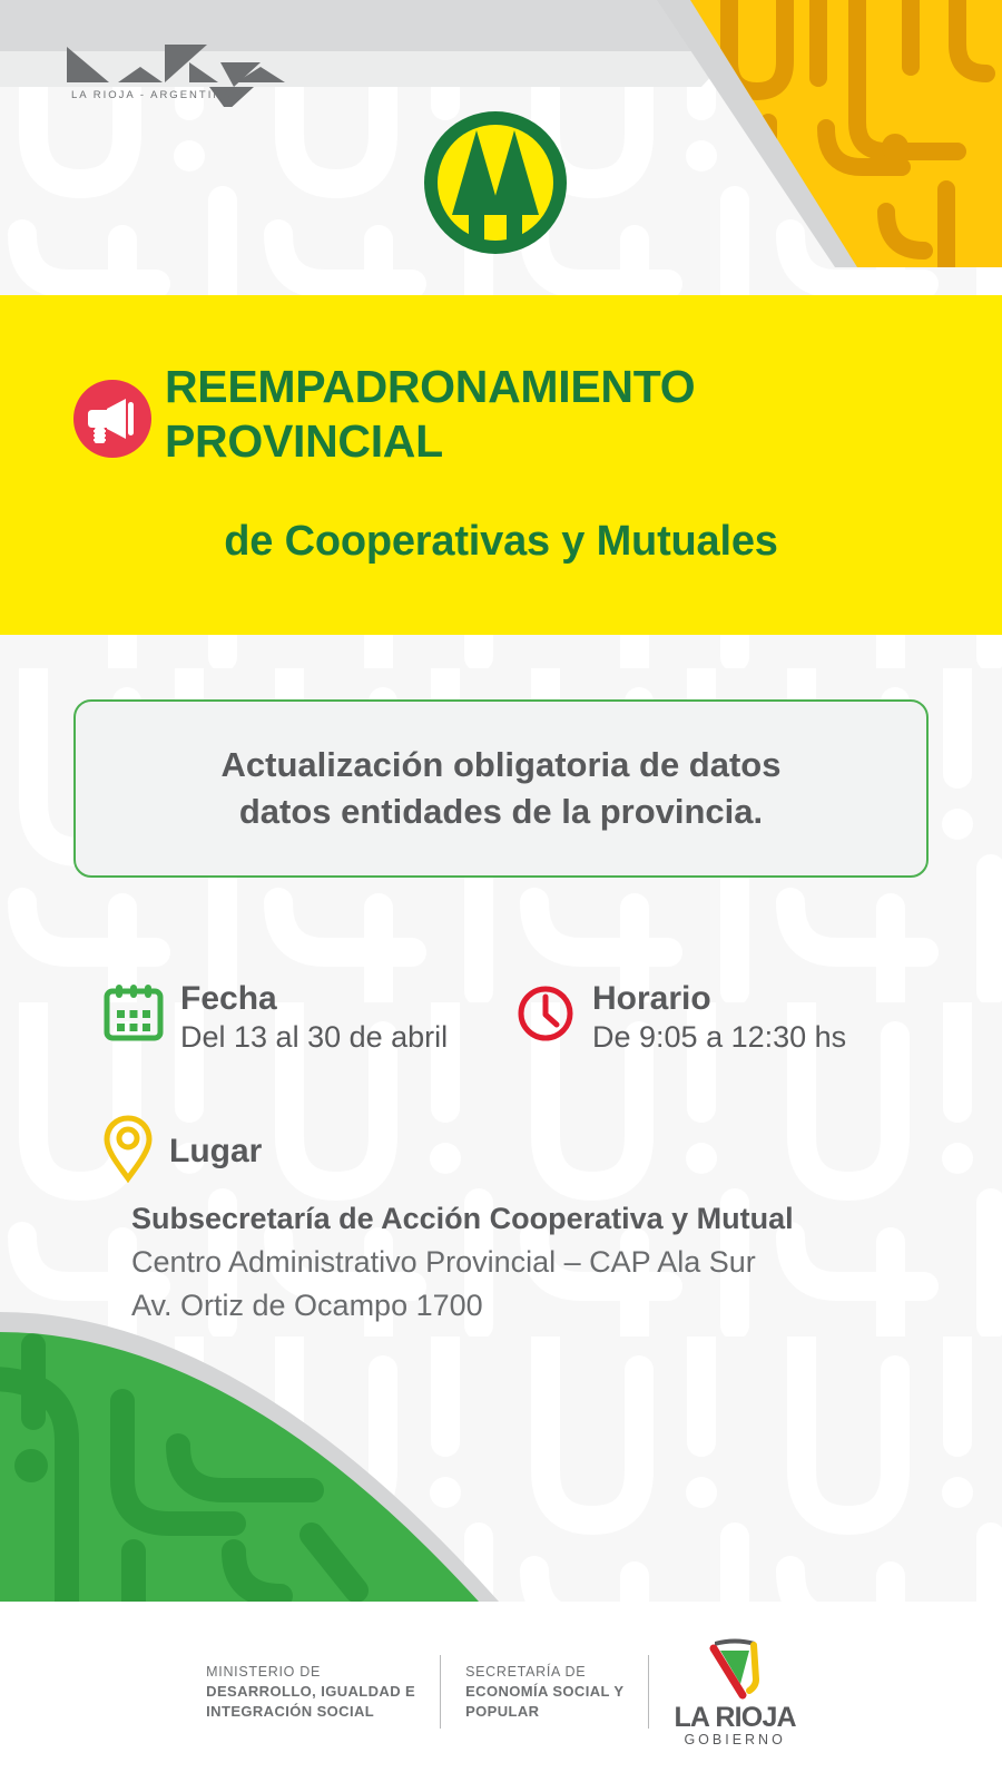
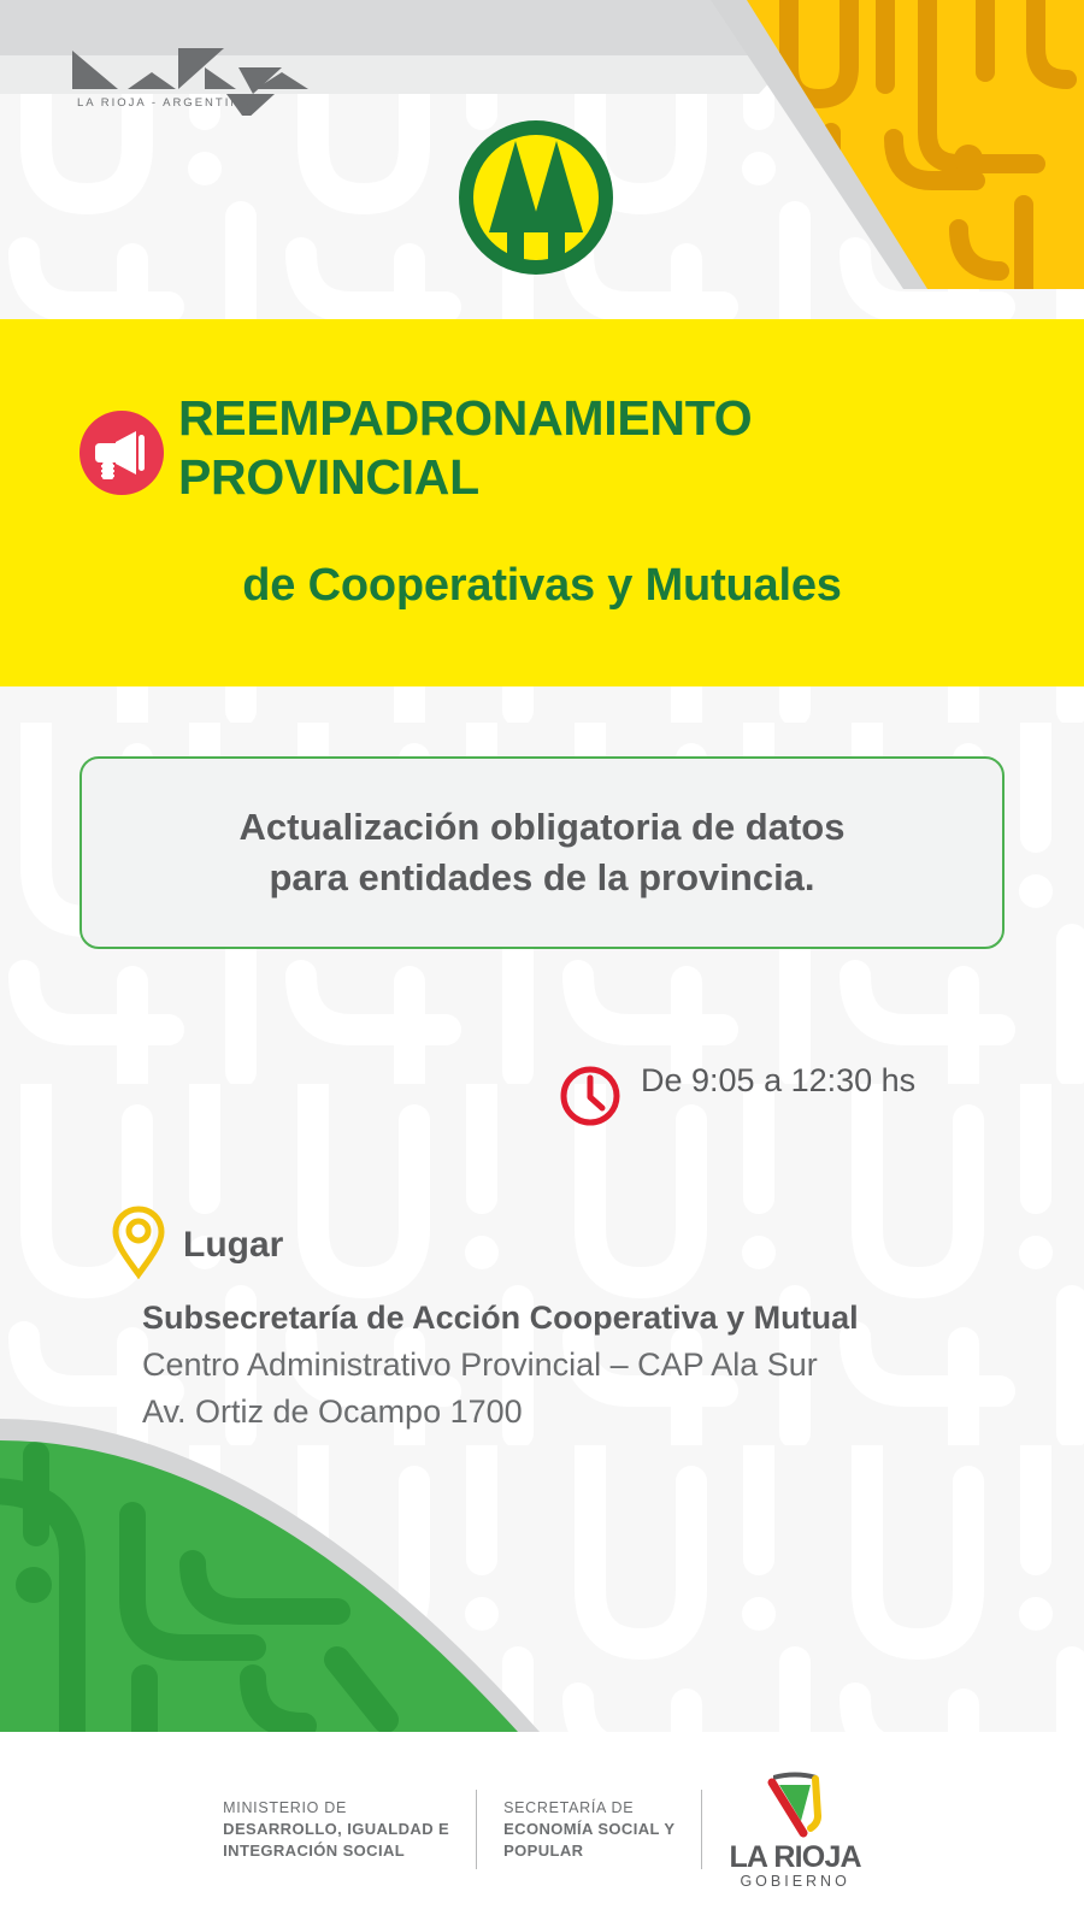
  LA RIOJA - ARGENTINA
  REEMPADRONAMIENTO
  PROVINCIAL
  de Cooperativas y Mutuales
  Actualización obligatoria de datos
- datos entidades de la provincia.
+ para entidades de la provincia.
- Fecha
- Del 13 al 30 de abril
- Horario
  De 9:05 a 12:30 hs
  Lugar
  Subsecretaría de Acción Cooperativa y Mutual
  Centro Administrativo Provincial – CAP Ala Sur
  Av. Ortiz de Ocampo 1700
  MINISTERIO DE
  DESARROLLO, IGUALDAD E
  INTEGRACIÓN SOCIAL
  SECRETARÍA DE
  ECONOMÍA SOCIAL Y
  POPULAR
  LA RIOJA
  GOBIERNO
